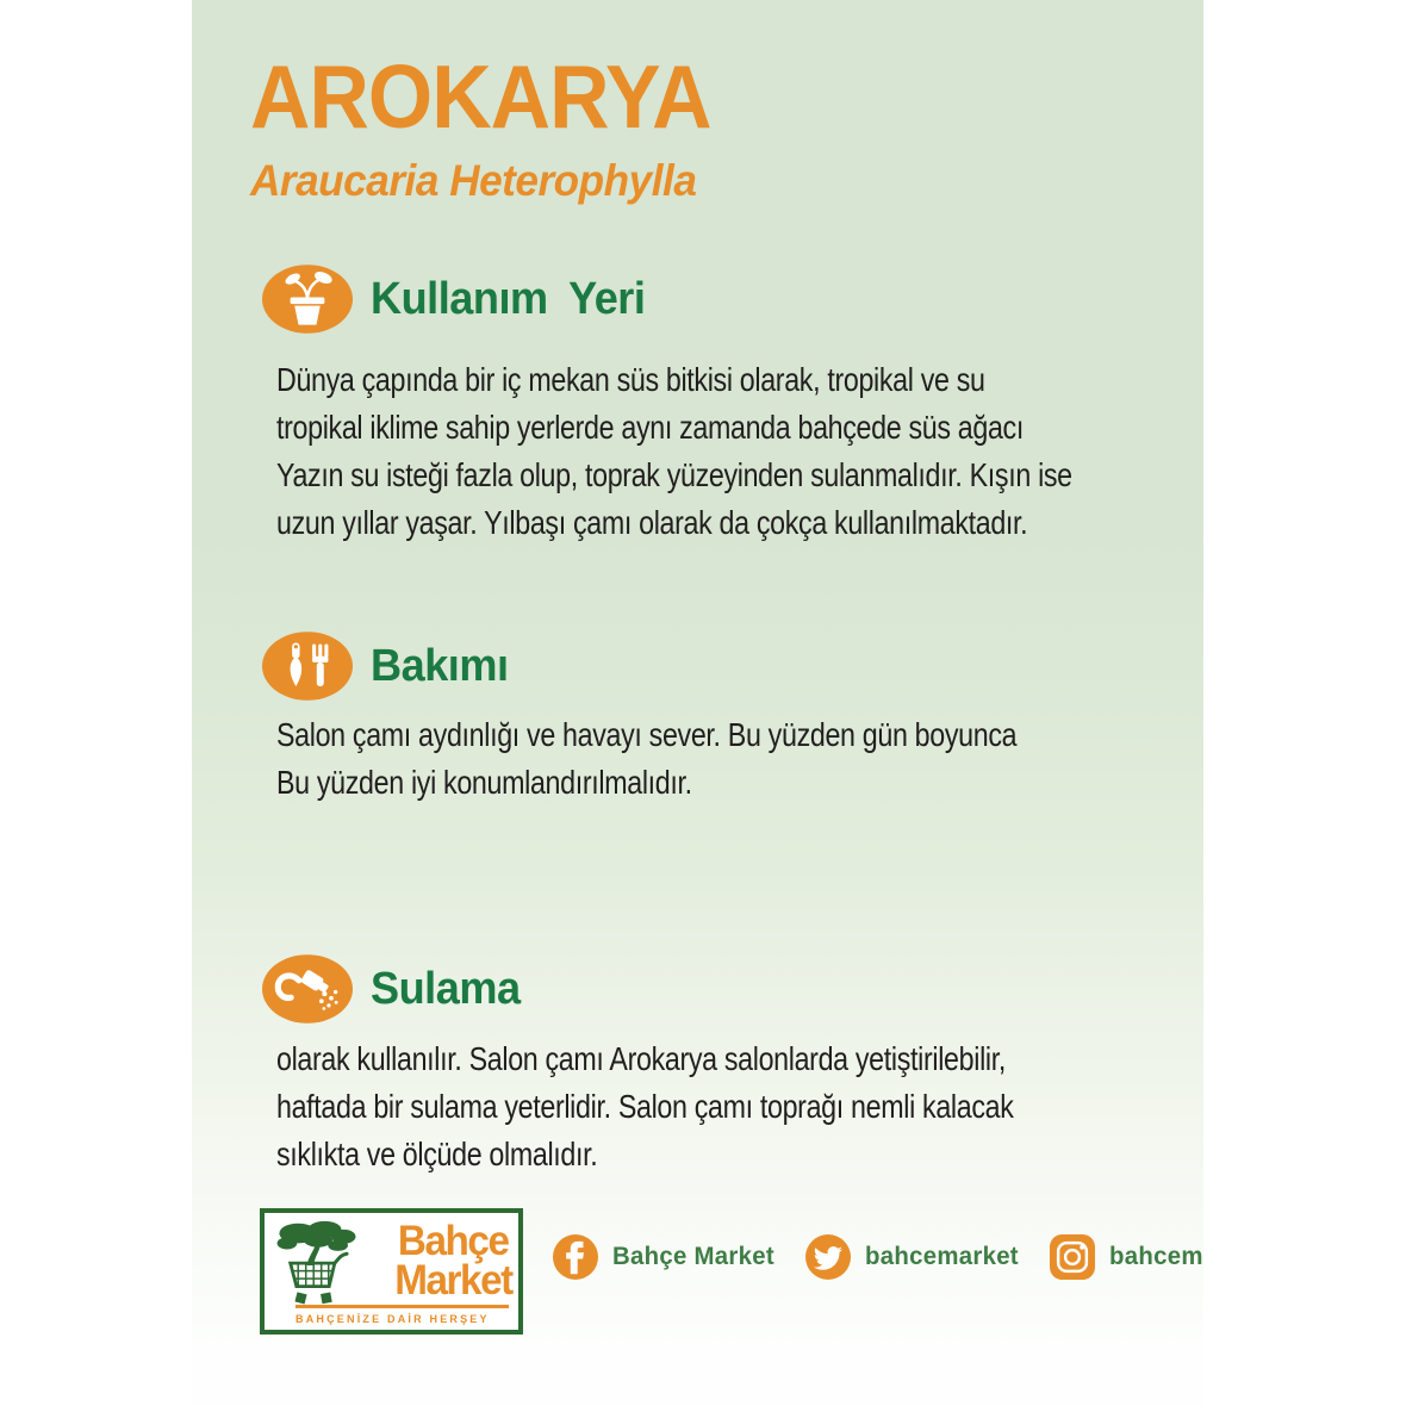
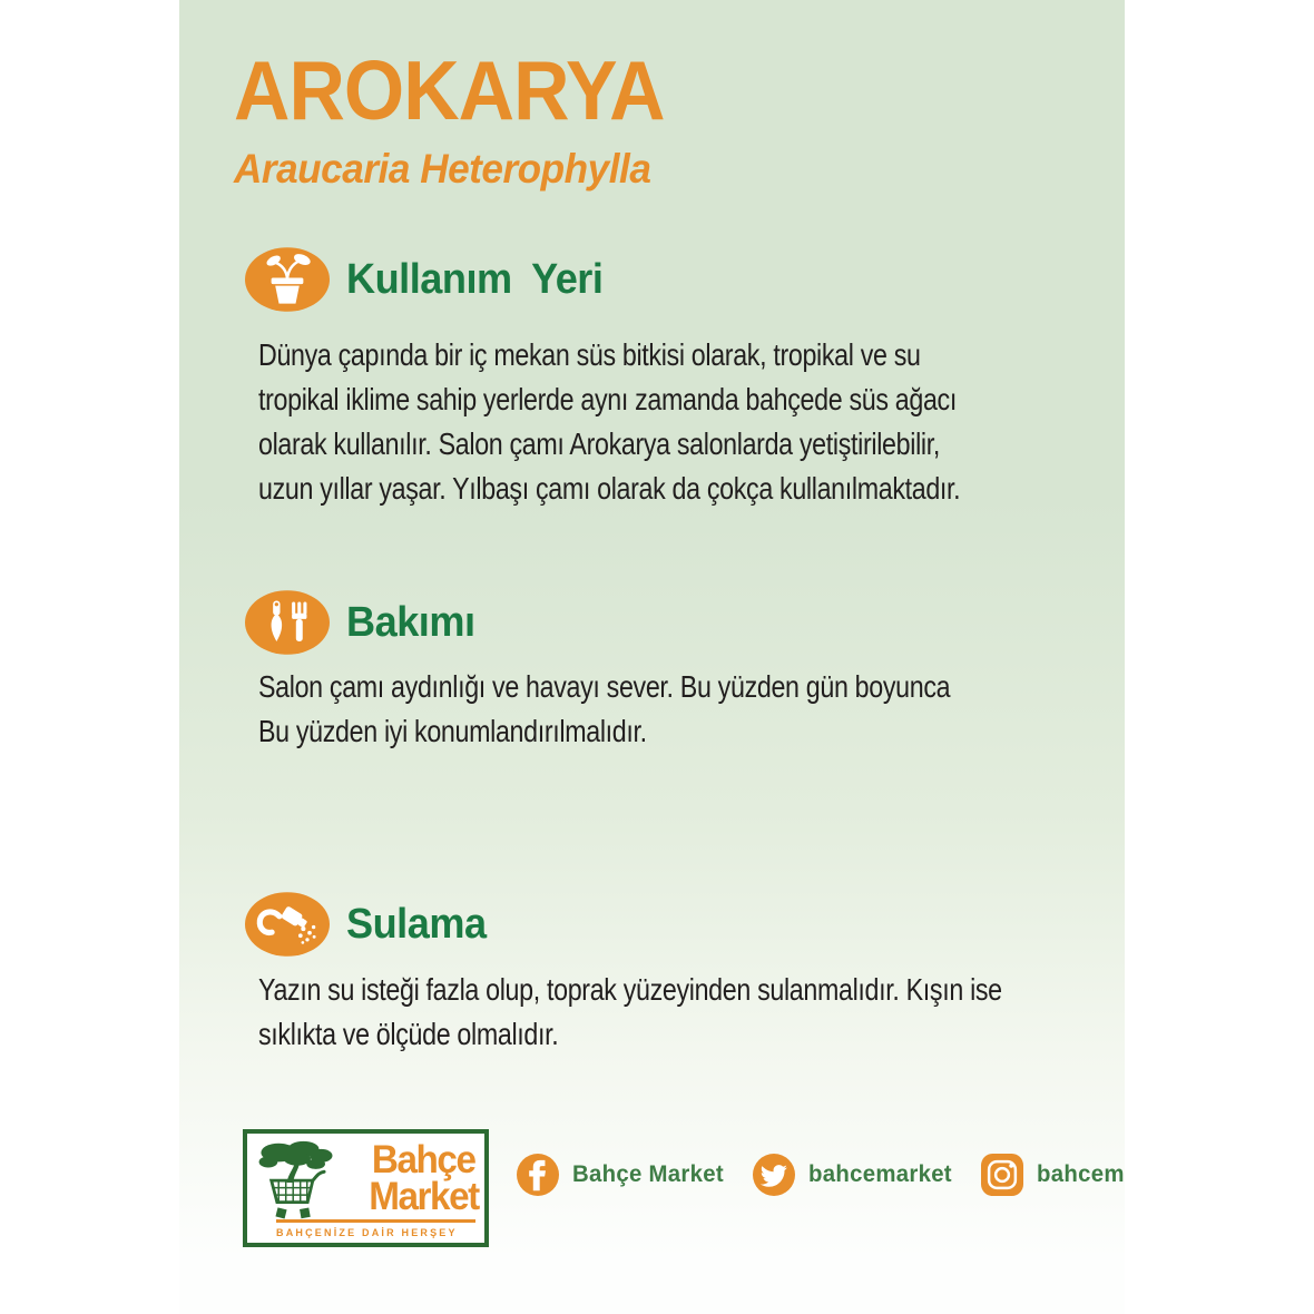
  AROKARYA
  Araucaria Heterophylla
  Kullanım Yeri
  Dünya çapında bir iç mekan süs bitkisi olarak, tropikal ve su
  tropikal iklime sahip yerlerde aynı zamanda bahçede süs ağacı
- Yazın su isteği fazla olup, toprak yüzeyinden sulanmalıdır. Kışın ise
+ olarak kullanılır. Salon çamı Arokarya salonlarda yetiştirilebilir,
  uzun yıllar yaşar. Yılbaşı çamı olarak da çokça kullanılmaktadır.
  Bakımı
  Salon çamı aydınlığı ve havayı sever. Bu yüzden gün boyunca
  Bu yüzden iyi konumlandırılmalıdır.
  Sulama
- olarak kullanılır. Salon çamı Arokarya salonlarda yetiştirilebilir,
+ Yazın su isteği fazla olup, toprak yüzeyinden sulanmalıdır. Kışın ise
- haftada bir sulama yeterlidir. Salon çamı toprağı nemli kalacak
  sıklıkta ve ölçüde olmalıdır.
  Bahçe
  Market
  BAHÇENİZE DAİR HERŞEY
  Bahçe Market
  bahcemarket
